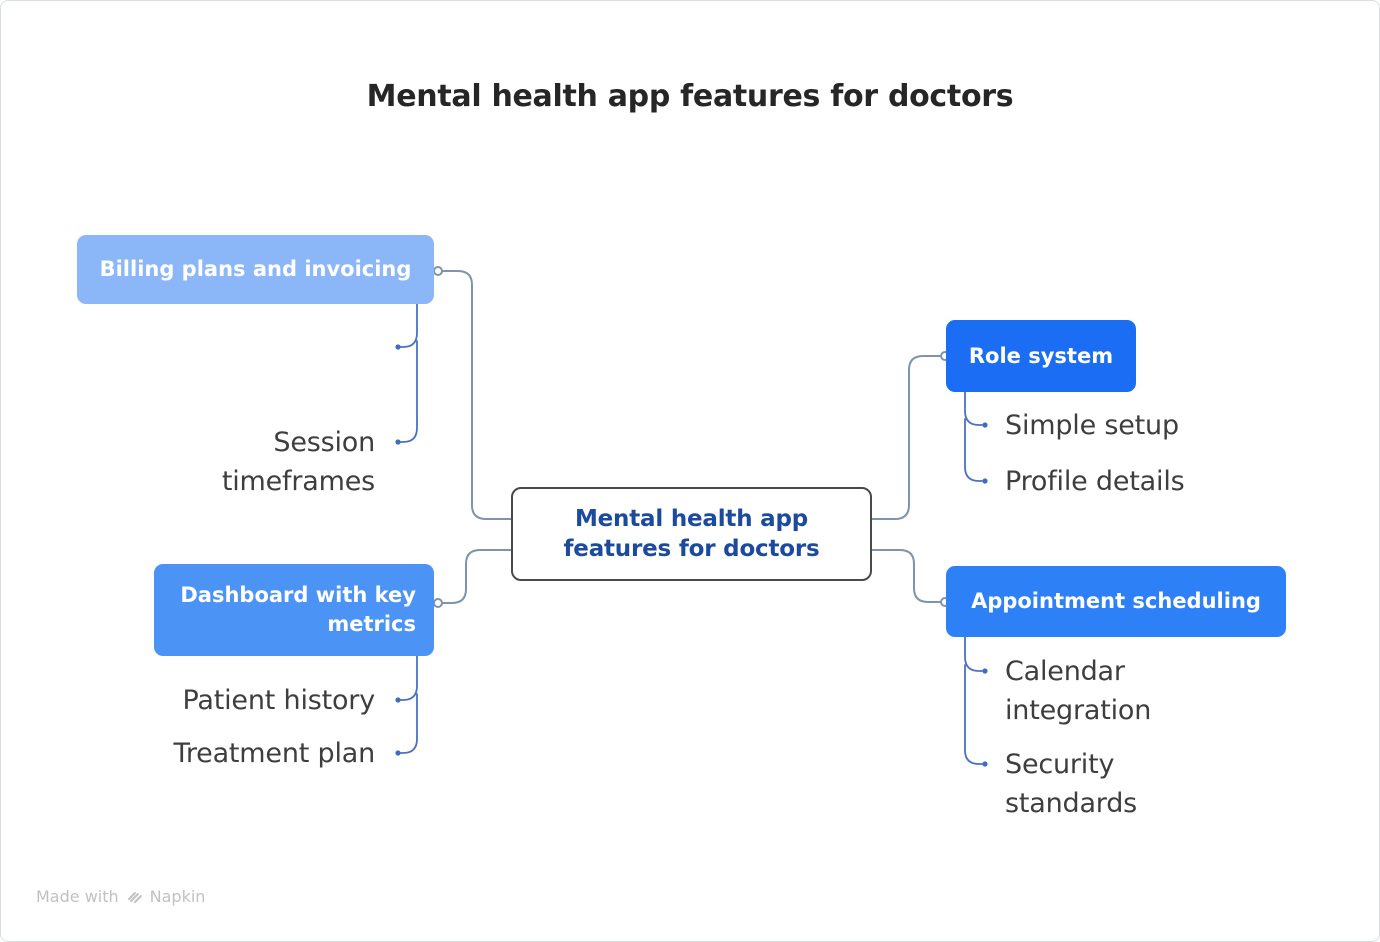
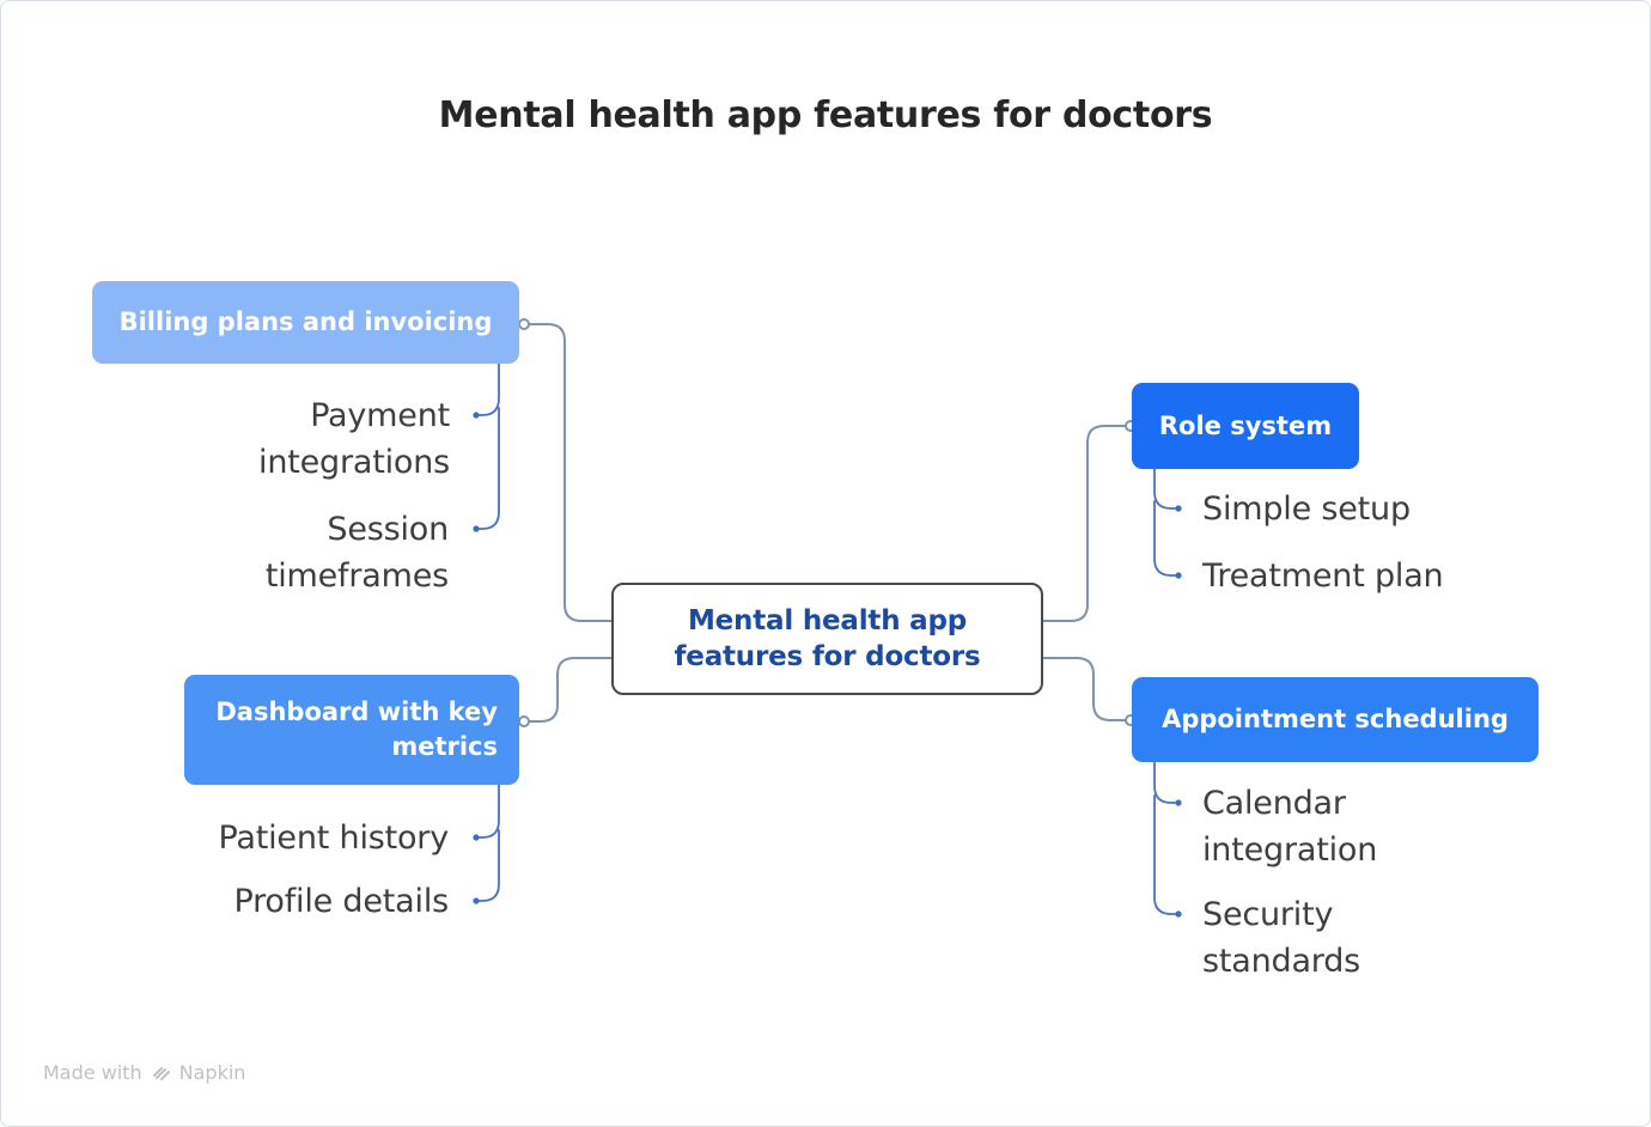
  Mental health app features for doctors
  Mental health app
  features for doctors
  Billing plans and invoicing
  Dashboard with key metrics
  Role system
  Appointment scheduling
+ Payment integrations
  Session timeframes
  Patient history
- Treatment plan
+ Profile details
  Simple setup
- Profile details
+ Treatment plan
  Calendar integration
  Security standards
  Made with
  Napkin
